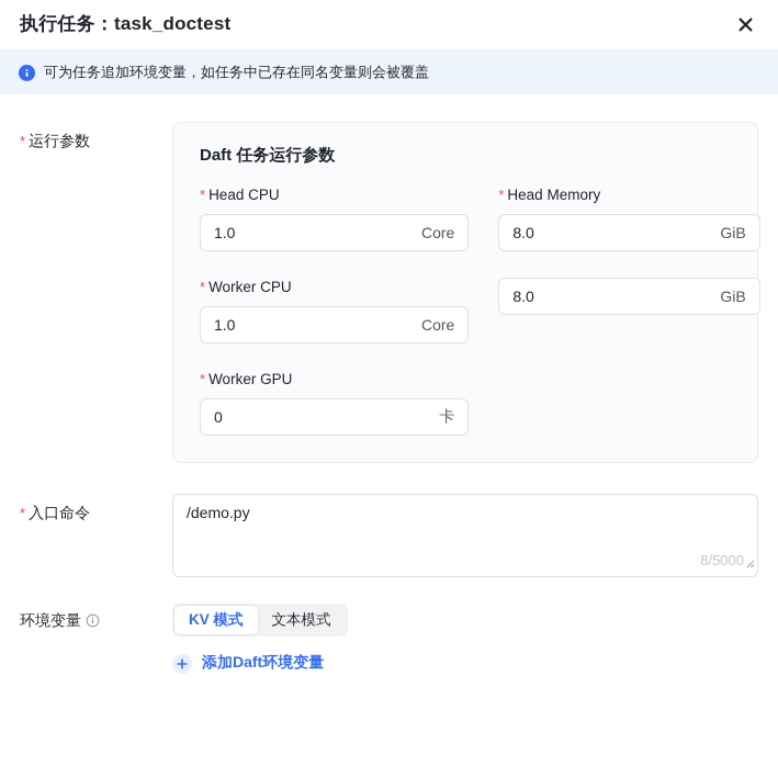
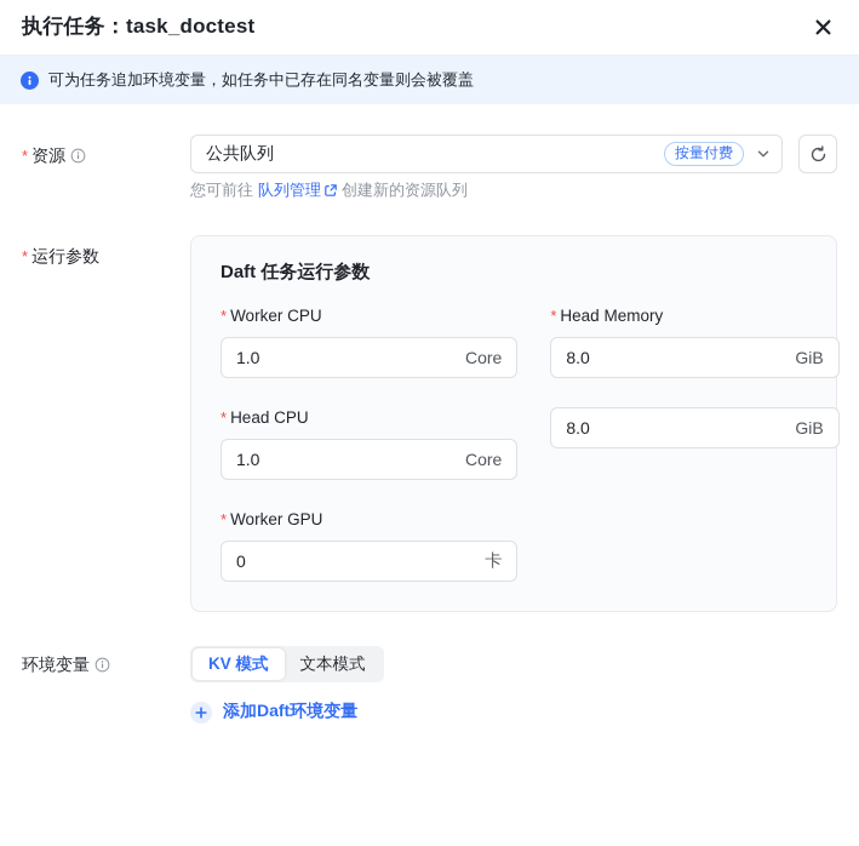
  执行任务：task_doctest
  可为任务追加环境变量，如任务中已存在同名变量则会被覆盖
+ * 资源
+ 公共队列
+ 按量付费
+ 您可前往
+ 队列管理
+ 创建新的资源队列
  * 运行参数
  Daft 任务运行参数
- * Head CPU
+ * Worker CPU
  1.0
  Core
  * Head Memory
  8.0
  GiB
- * Worker CPU
+ * Head CPU
  1.0
  Core
  8.0
  GiB
  * Worker GPU
  0
  卡
- * 入口命令
- /demo.py
- 8/5000
  环境变量
  KV 模式
  文本模式
  添加Daft环境变量
